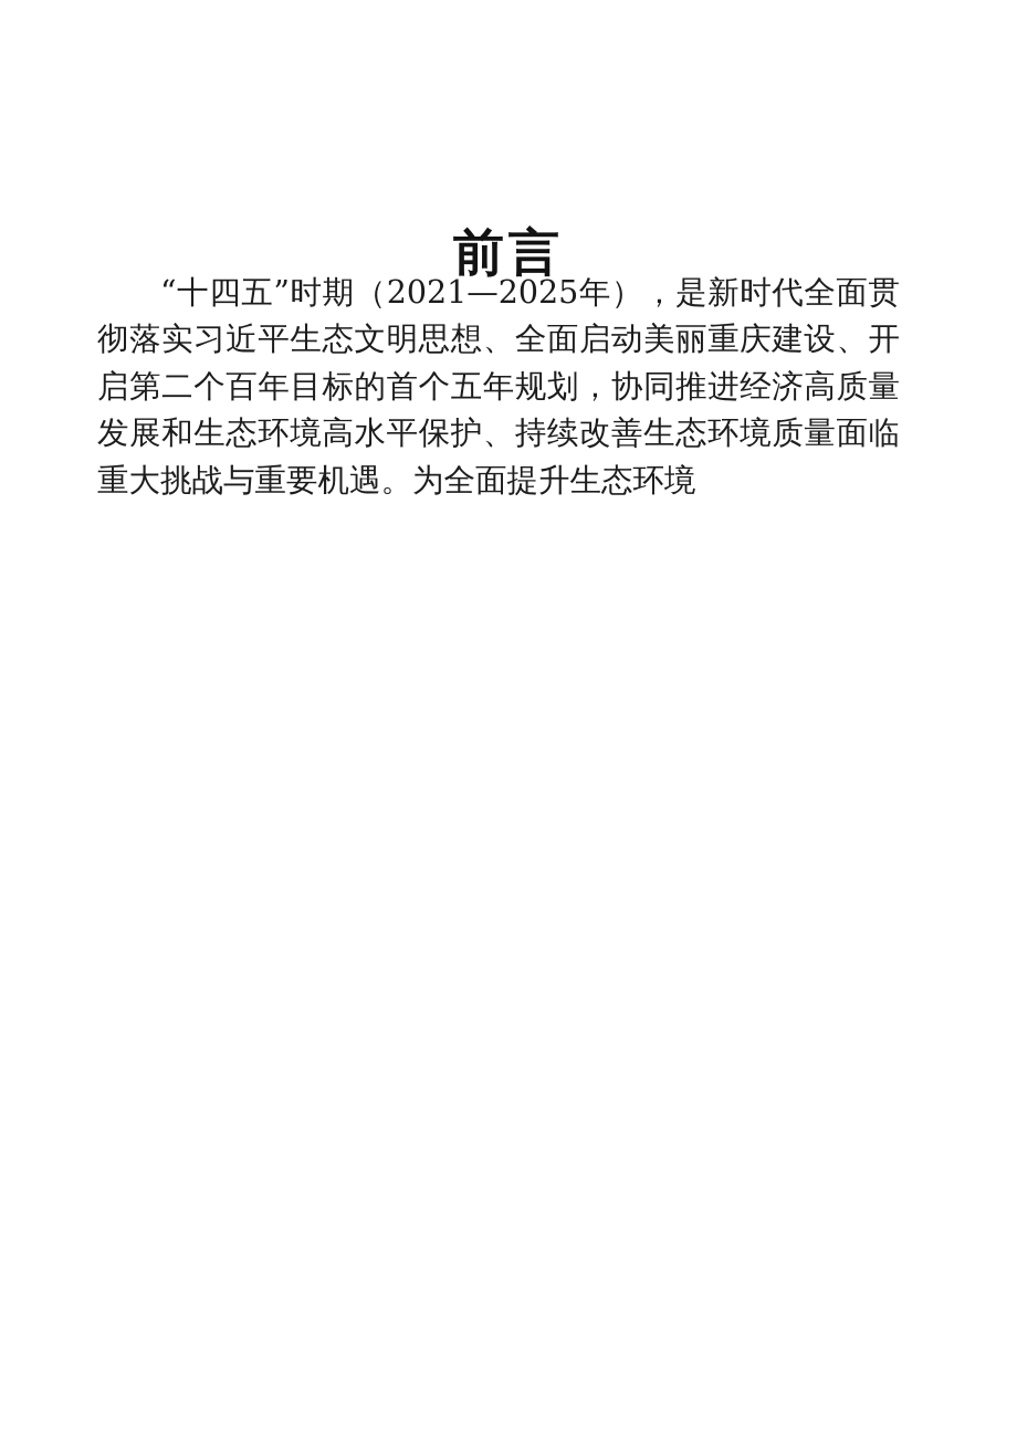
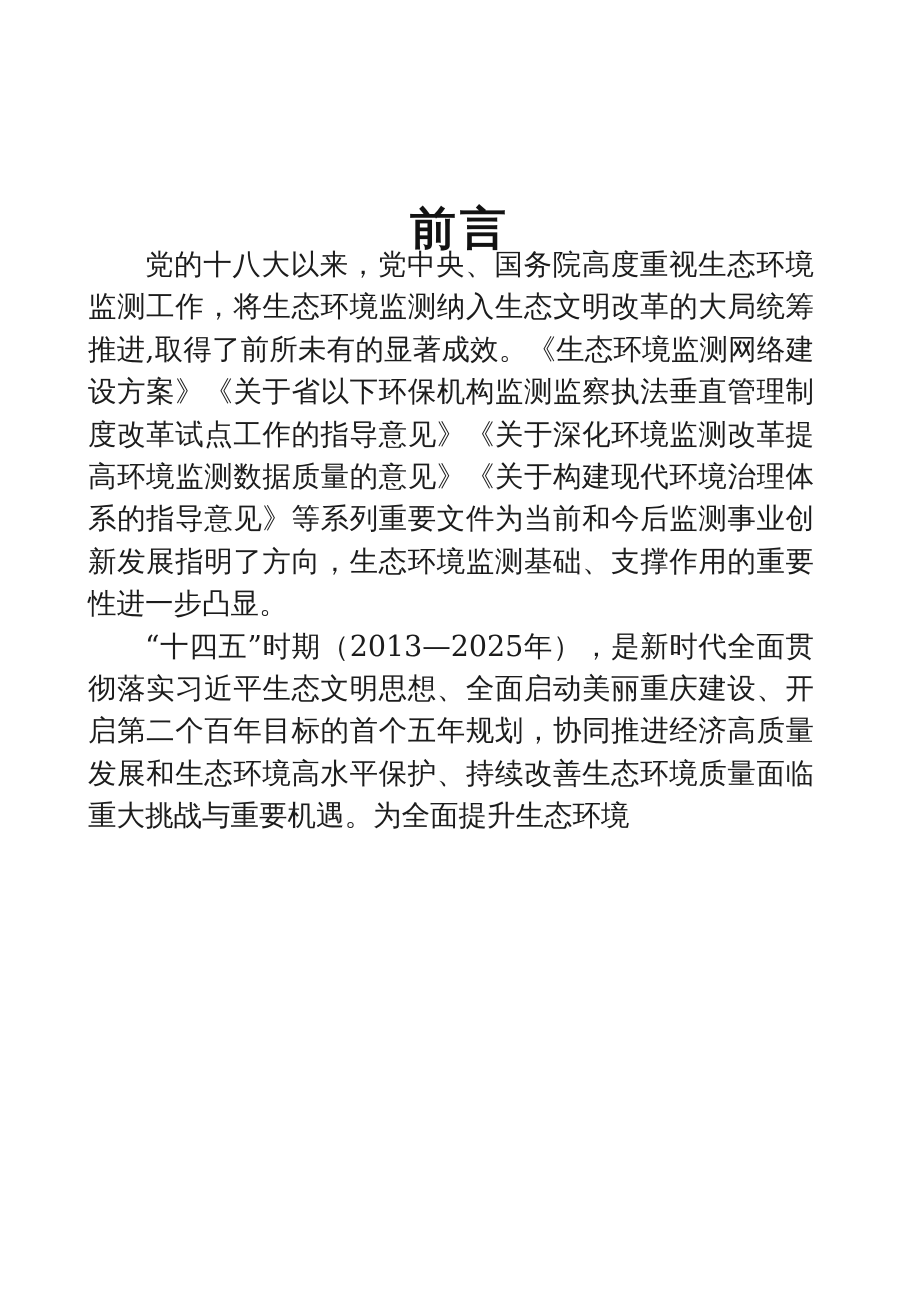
  前言
+ 党的十八大以来，党中央、国务院高度重视生态环境监测工作，将生态环境监测纳入生态文明改革的大局统筹推进,取得了前所未有的显著成效。《生态环境监测网络建设方案》《关于省以下环保机构监测监察执法垂直管理制度改革试点工作的指导意见》《关于深化环境监测改革提高环境监测数据质量的意见》《关于构建现代环境治理体系的指导意见》等系列重要文件为当前和今后监测事业创新发展指明了方向，生态环境监测基础、支撑作用的重要性进一步凸显。
- “十四五”时期（2021—2025年），是新时代全面贯彻落实习近平生态文明思想、全面启动美丽重庆建设、开启第二个百年目标的首个五年规划，协同推进经济高质量发展和生态环境高水平保护、持续改善生态环境质量面临重大挑战与重要机遇。为全面提升生态环境
+ “十四五”时期（2013—2025年），是新时代全面贯彻落实习近平生态文明思想、全面启动美丽重庆建设、开启第二个百年目标的首个五年规划，协同推进经济高质量发展和生态环境高水平保护、持续改善生态环境质量面临重大挑战与重要机遇。为全面提升生态环境
